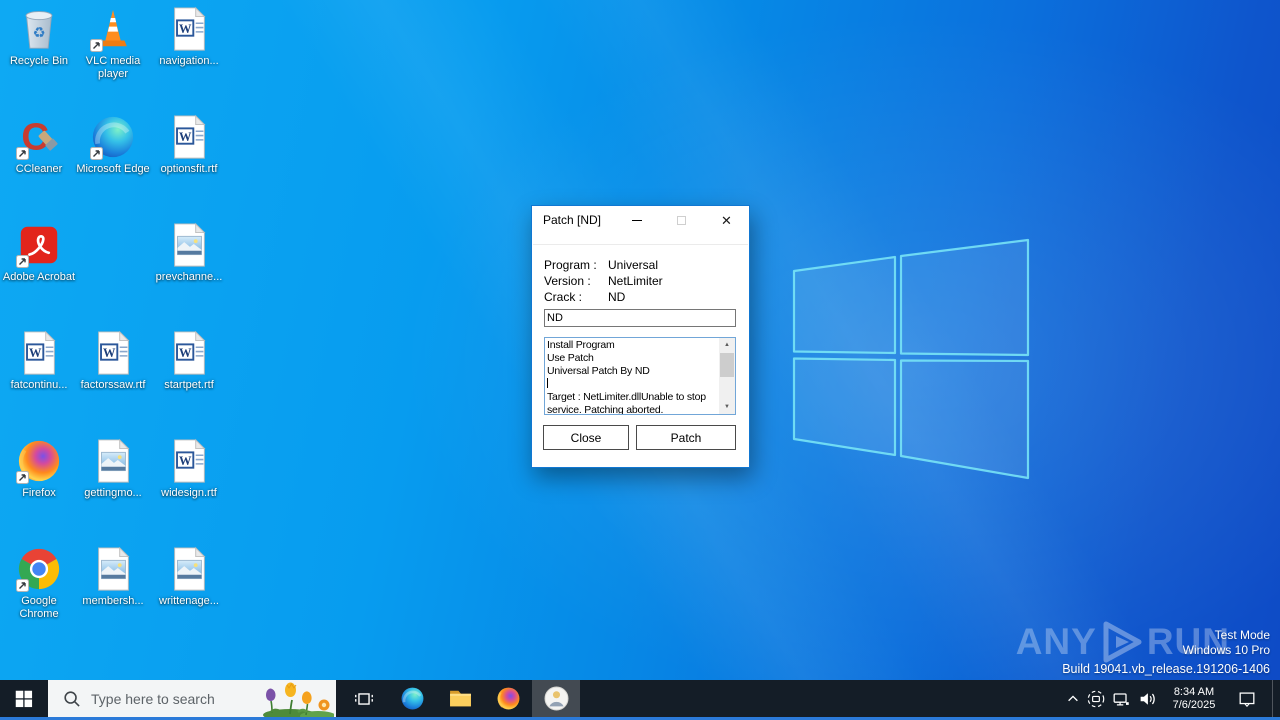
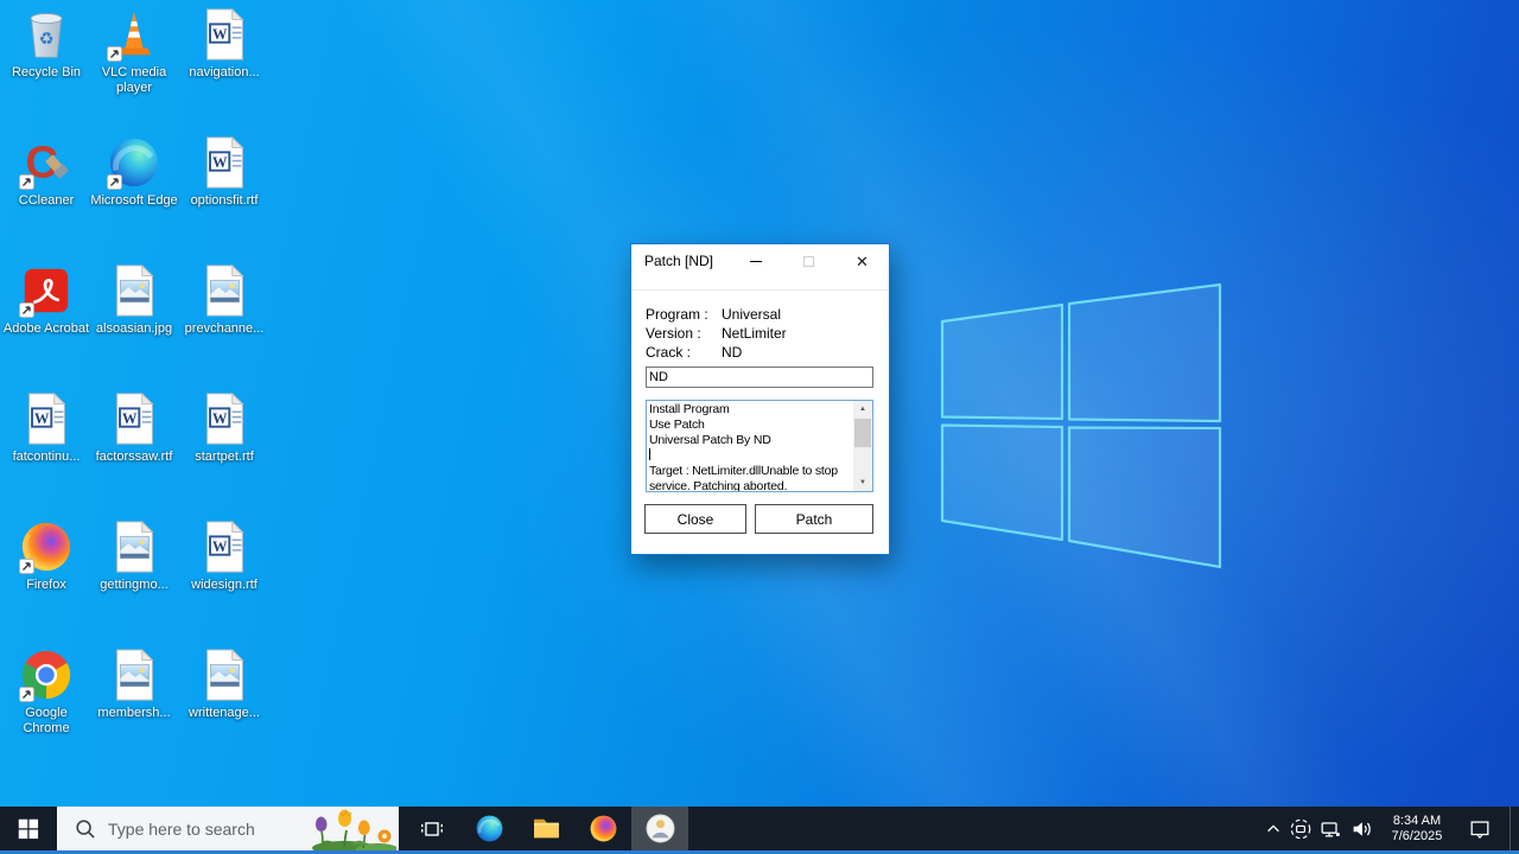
  Recycle Bin
  VLC media player
  navigation...
  CCleaner
  Microsoft Edge
  optionsfit.rtf
  Adobe Acrobat
+ alsoasian.jpg
  prevchanne...
  fatcontinu...
  factorssaw.rtf
  startpet.rtf
  Firefox
  gettingmo...
  widesign.rtf
  Google Chrome
  membersh...
  writtenage...
- ANY
- RUN
- Test Mode
- Windows 10 Pro
- Build 19041.vb_release.191206-1406
  Patch [ND]
  ✕
  Program :
  Universal
  Version :
  NetLimiter
  Crack :
  ND
  ND
  Install Program
  Use Patch
  Universal Patch By ND
  Target : NetLimiter.dllUnable to stop
  service. Patching aborted.
  Close
  Patch
  Type here to search
  8:34 AM
  7/6/2025
